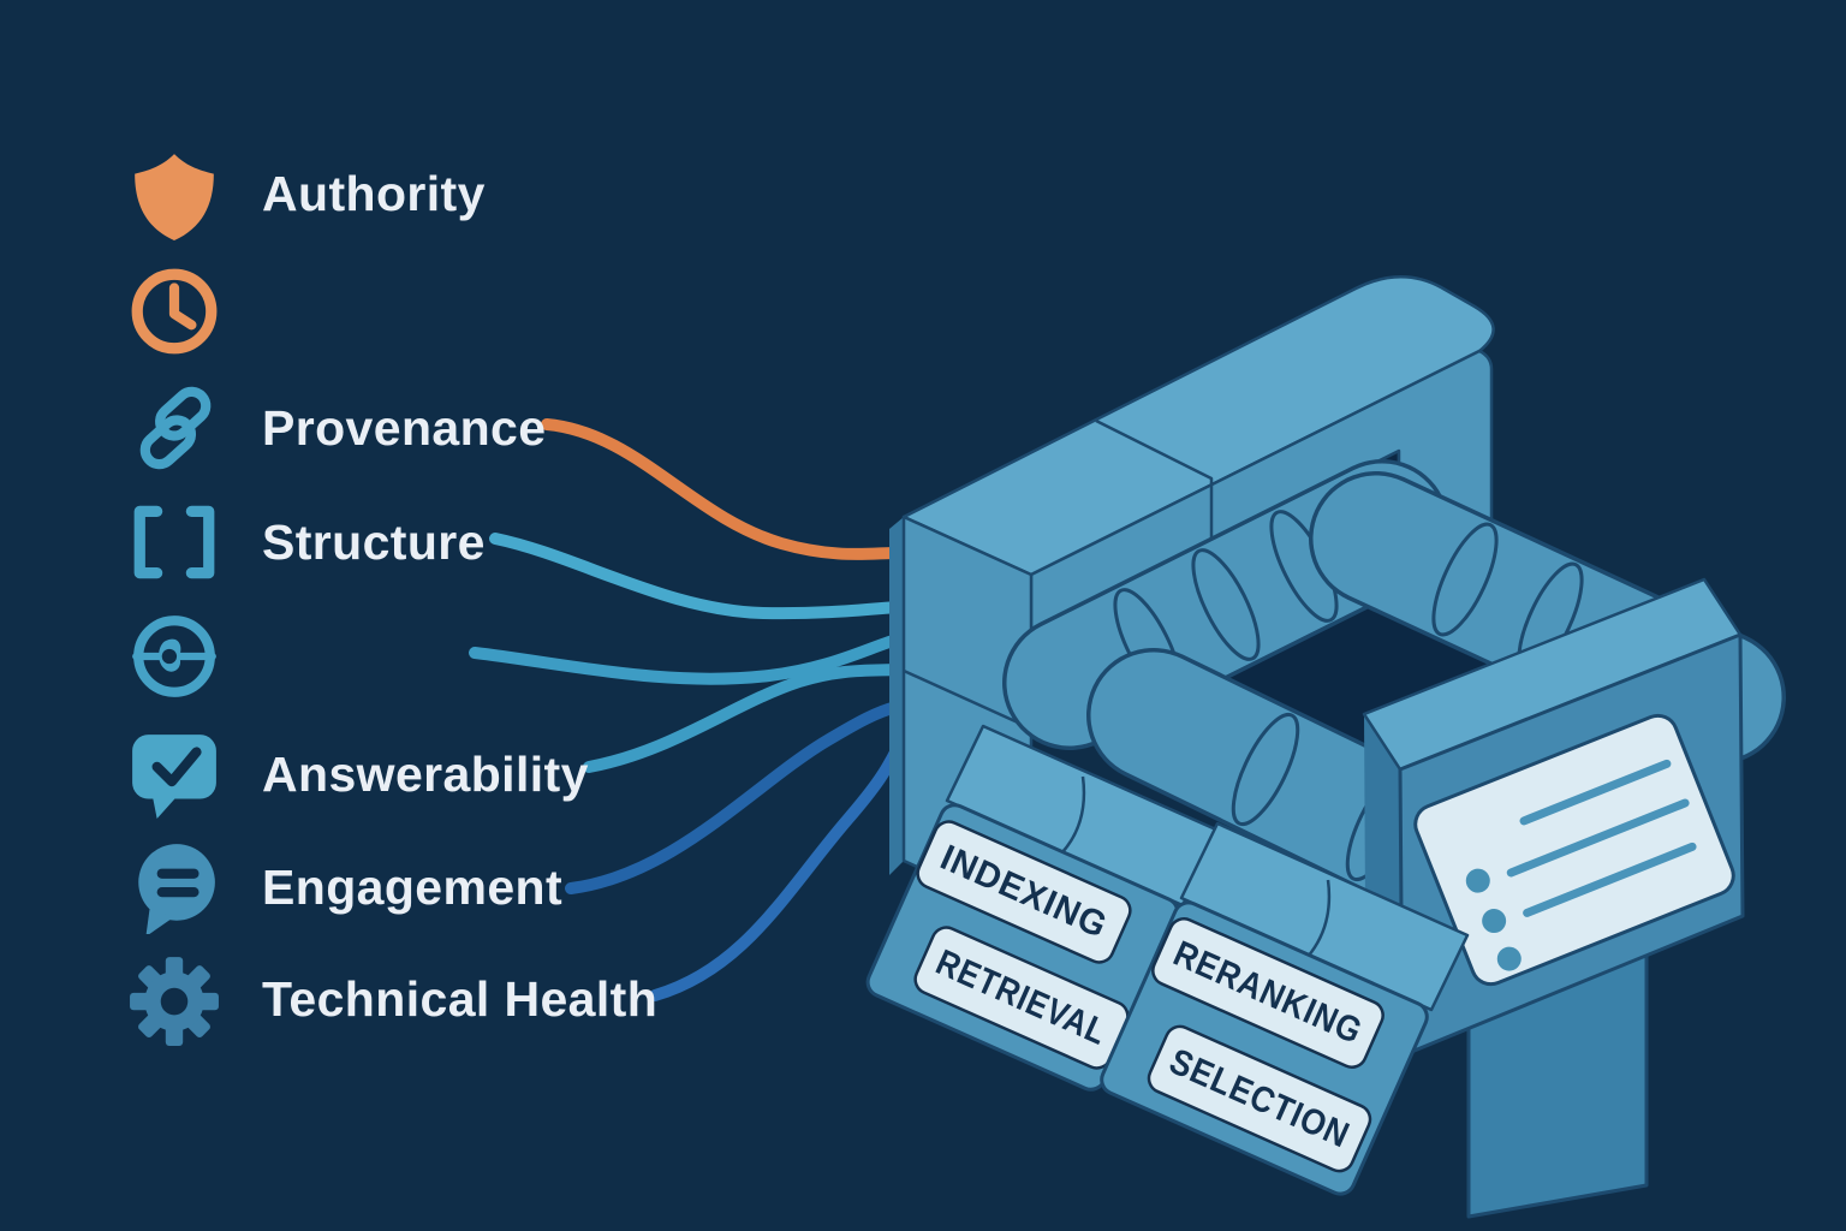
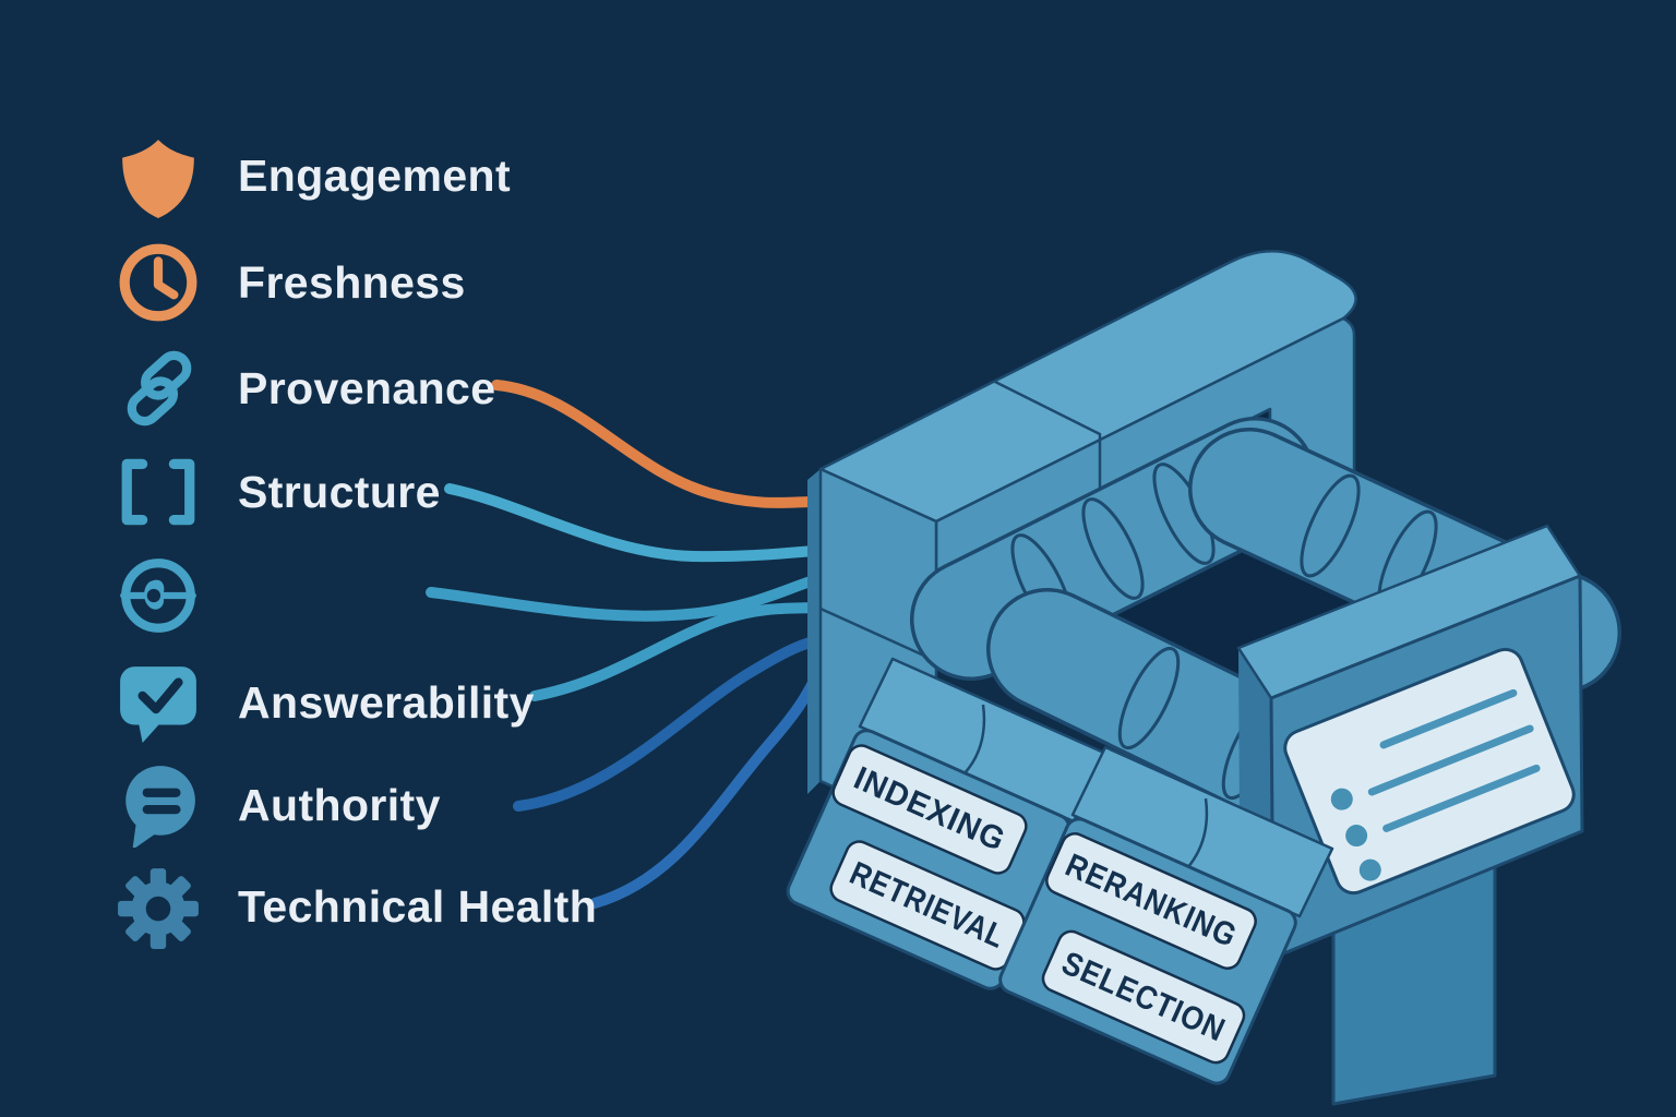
- Authority
+ Engagement
+ Freshness
  Provenance
  Structure
  Answerability
- Engagement
+ Authority
  Technical Health
